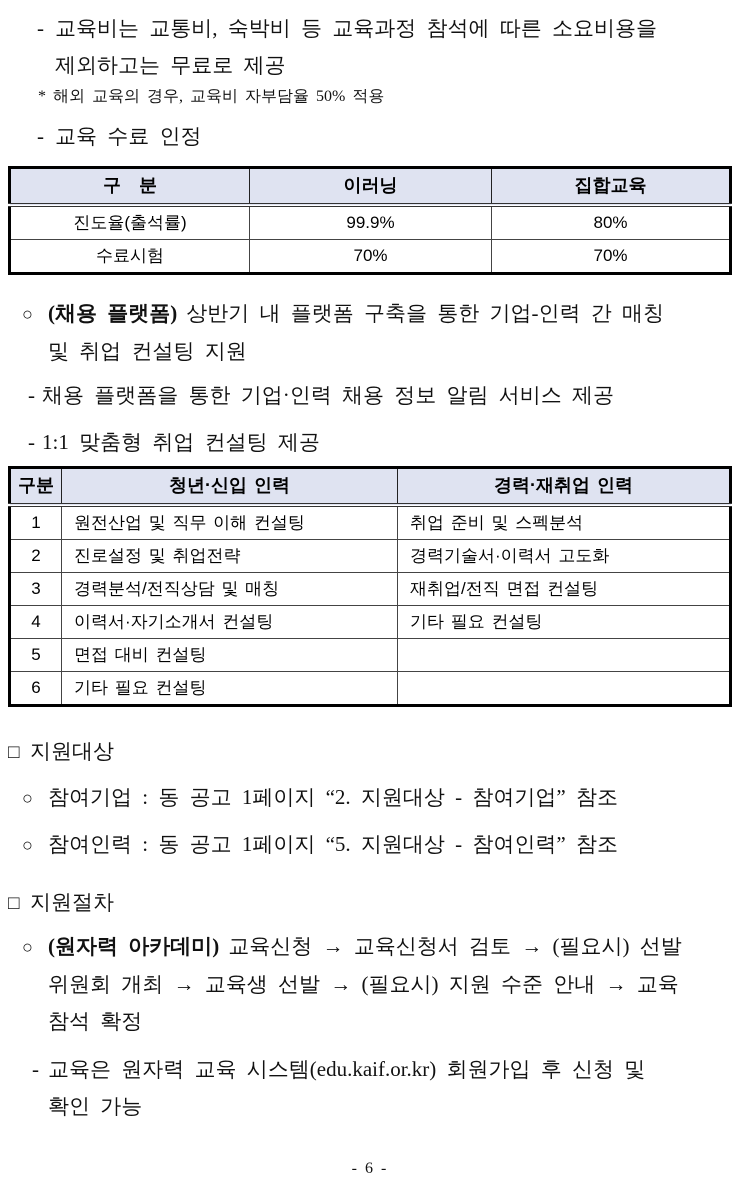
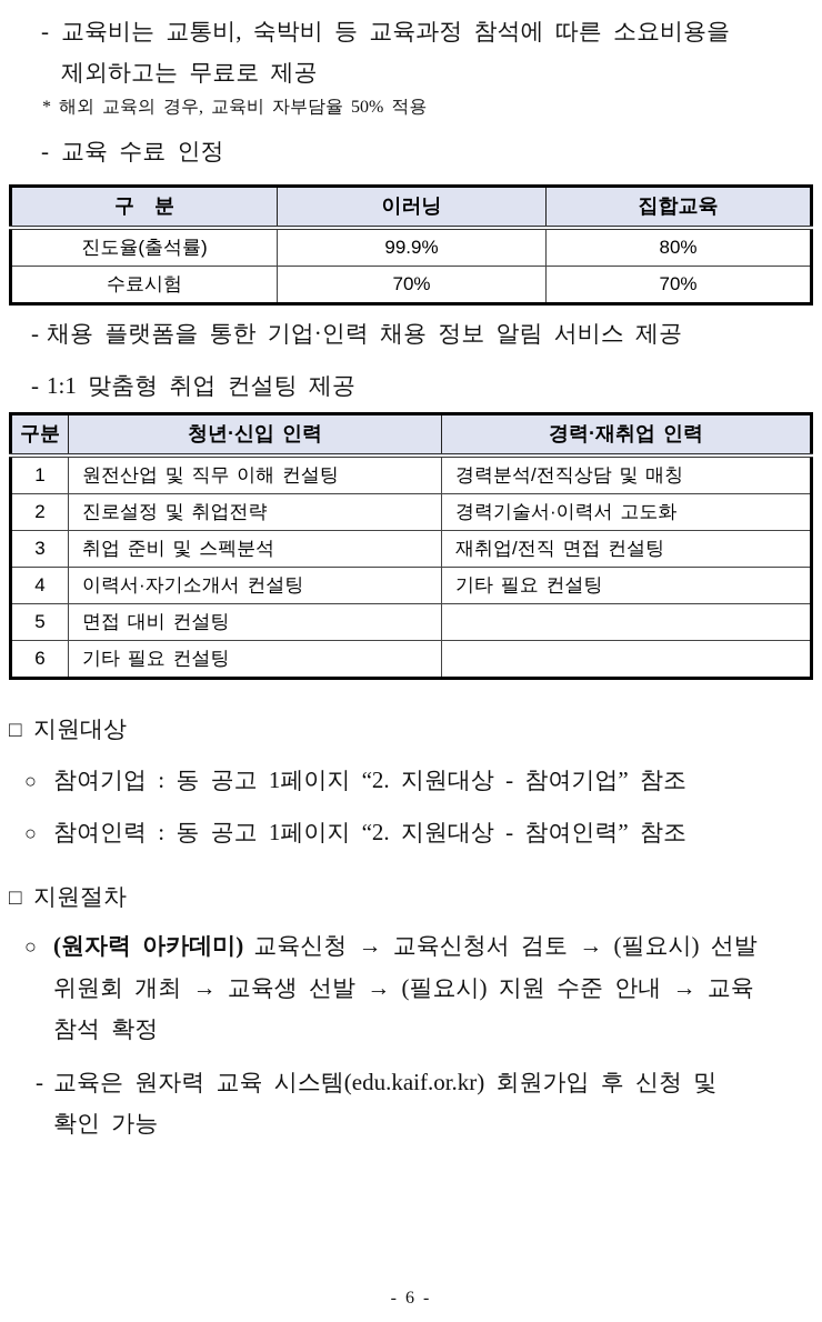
  - 교육비는 교통비, 숙박비 등 교육과정 참석에 따른 소요비용을
  제외하고는 무료로 제공
  * 해외 교육의 경우, 교육비 자부담율 50% 적용
  - 교육 수료 인정
  구 분	이러닝	집합교육
  진도율(출석률)	99.9%	80%
  수료시험	70%	70%
- ○ (채용 플랫폼) 상반기 내 플랫폼 구축을 통한 기업-인력 간 매칭
- 및 취업 컨설팅 지원
  - 채용 플랫폼을 통한 기업·인력 채용 정보 알림 서비스 제공
  - 1:1 맞춤형 취업 컨설팅 제공
  구분	청년·신입 인력	경력·재취업 인력
- 1	원전산업 및 직무 이해 컨설팅	취업 준비 및 스펙분석
+ 1	원전산업 및 직무 이해 컨설팅	경력분석/전직상담 및 매칭
  2	진로설정 및 취업전략	경력기술서·이력서 고도화
- 3	경력분석/전직상담 및 매칭	재취업/전직 면접 컨설팅
+ 3	취업 준비 및 스펙분석	재취업/전직 면접 컨설팅
  4	이력서·자기소개서 컨설팅	기타 필요 컨설팅
  5	면접 대비 컨설팅
  6	기타 필요 컨설팅
  □ 지원대상
  ○ 참여기업 : 동 공고 1페이지 “2. 지원대상 - 참여기업” 참조
- ○ 참여인력 : 동 공고 1페이지 “5. 지원대상 - 참여인력” 참조
+ ○ 참여인력 : 동 공고 1페이지 “2. 지원대상 - 참여인력” 참조
  □ 지원절차
  ○ (원자력 아카데미) 교육신청 → 교육신청서 검토 → (필요시) 선발
  위원회 개최 → 교육생 선발 → (필요시) 지원 수준 안내 → 교육
  참석 확정
  - 교육은 원자력 교육 시스템(edu.kaif.or.kr) 회원가입 후 신청 및
  확인 가능
  - 6 -
